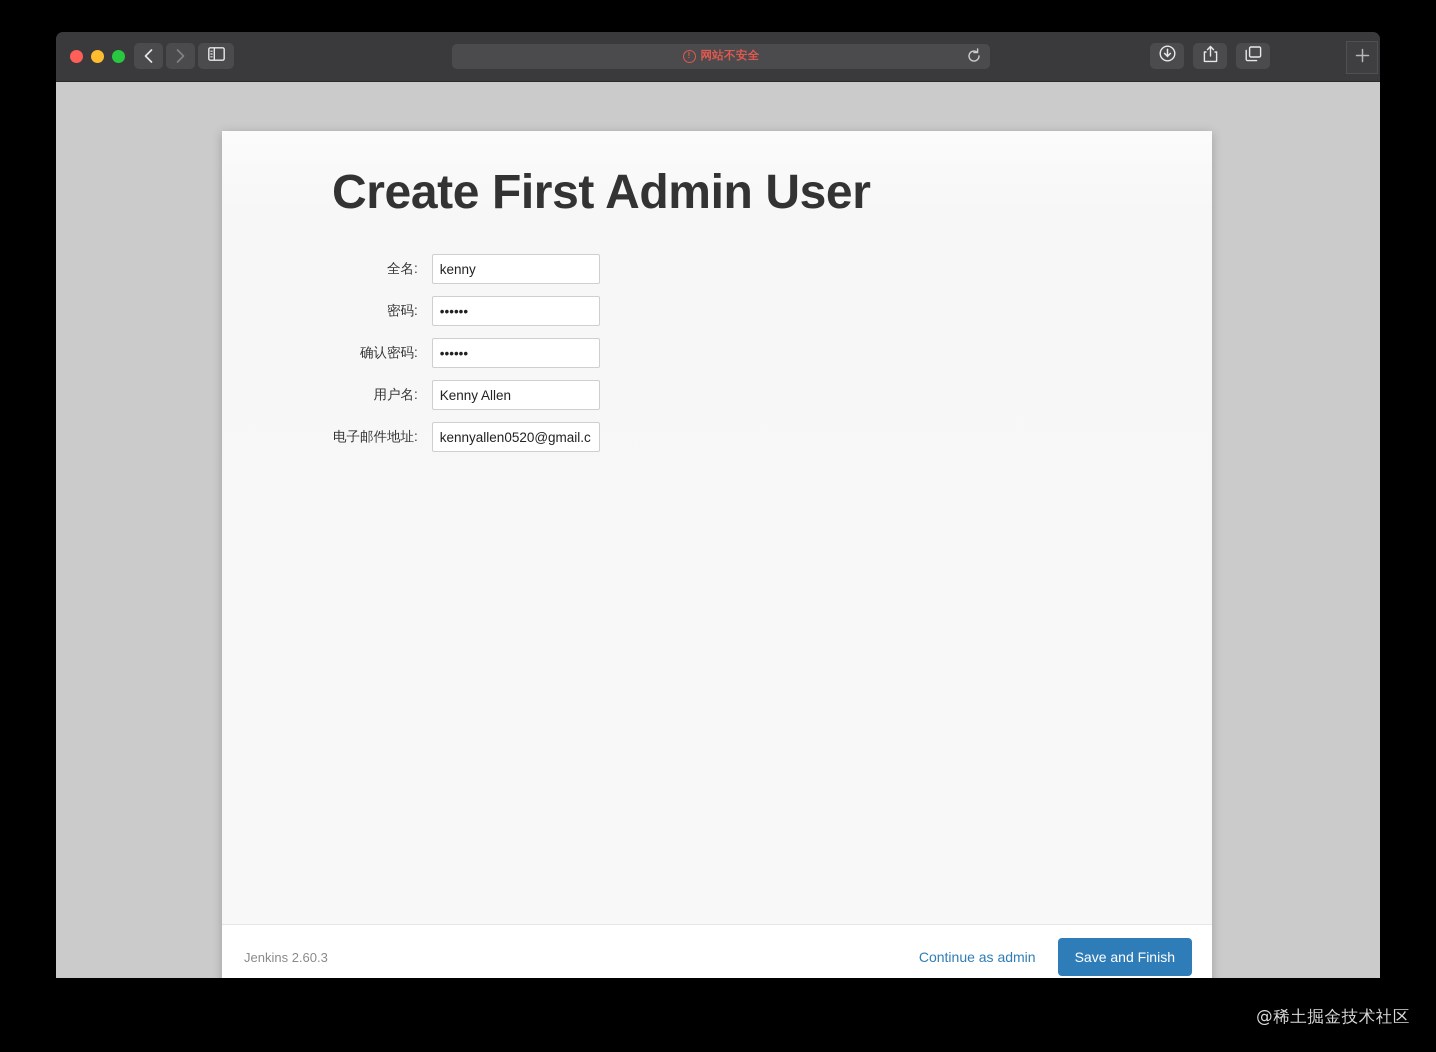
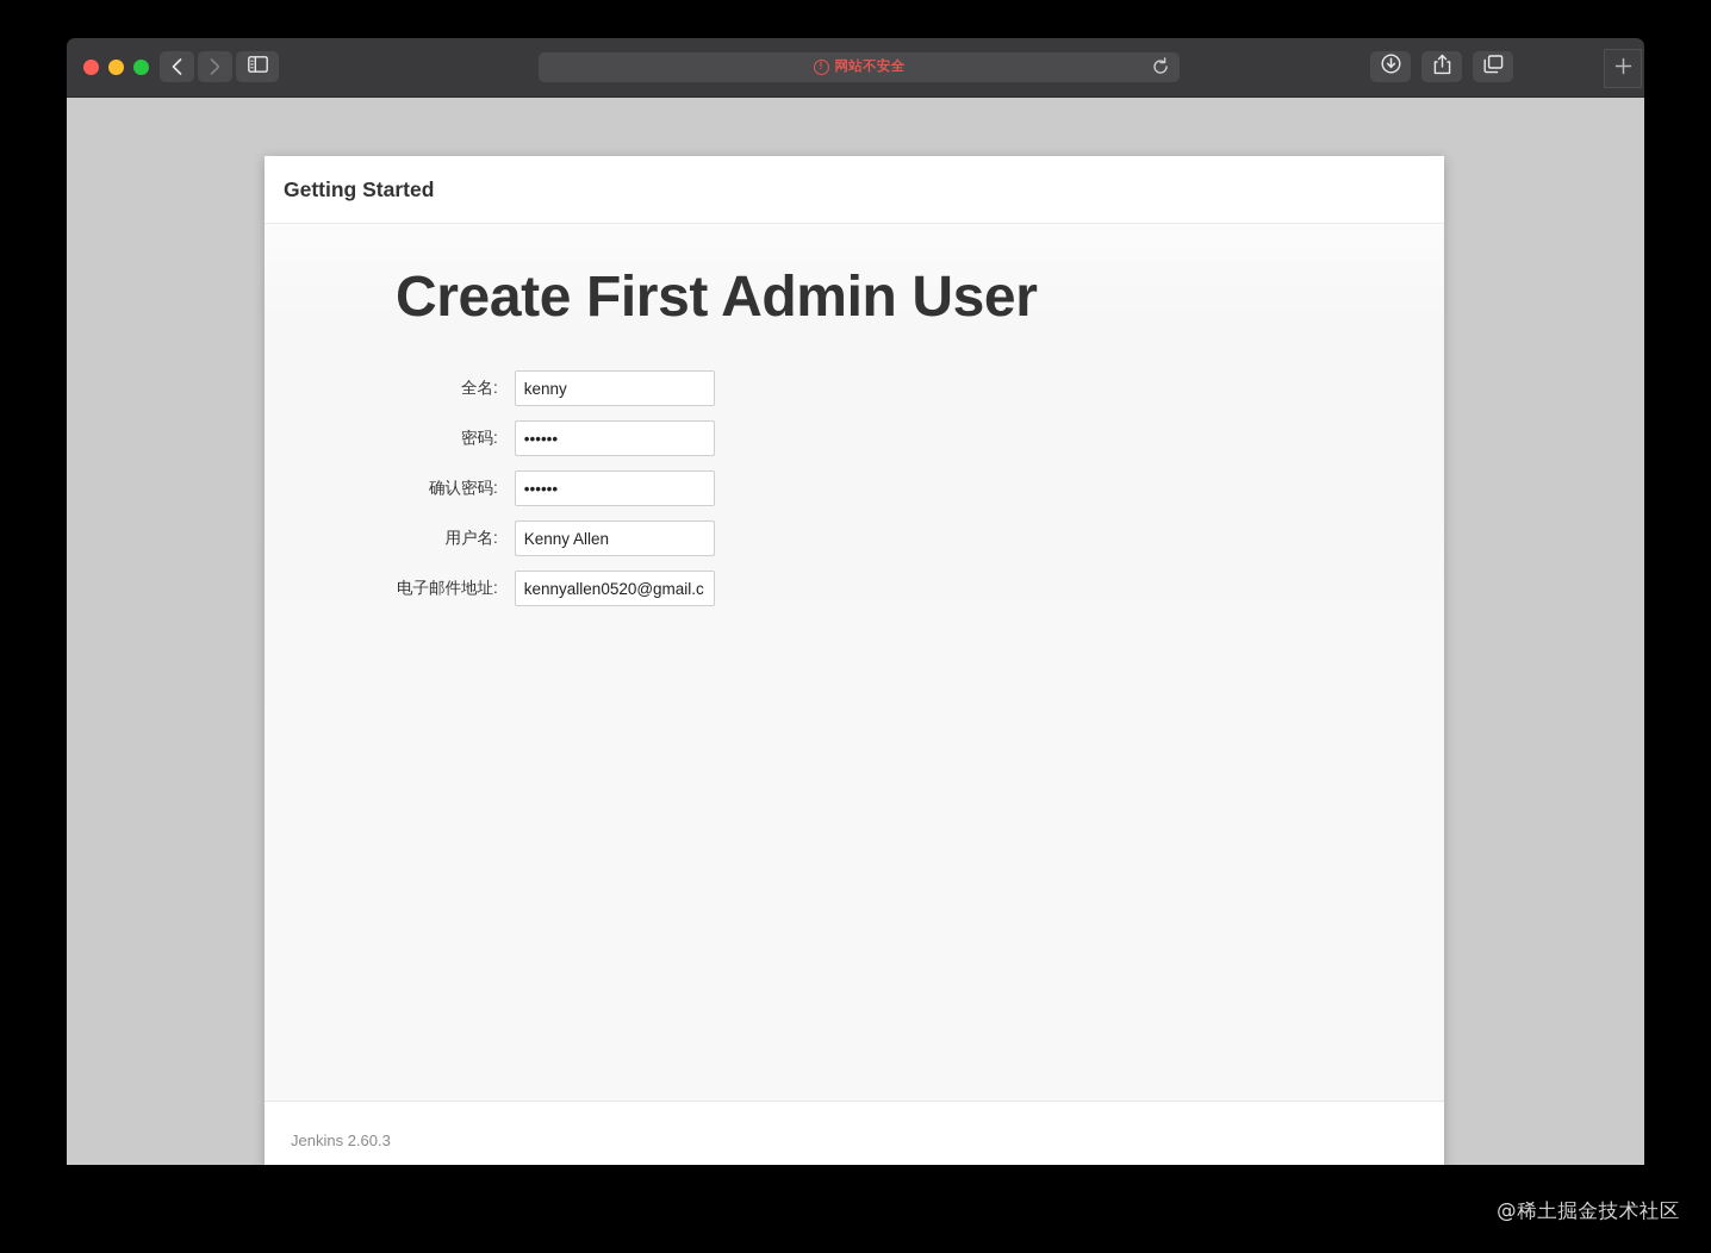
  !
  网站不安全
+ Getting Started
  Create First Admin User
  全名:	kenny
  密码:	••••••
  确认密码:	••••••
  用户名:	Kenny Allen
  电子邮件地址:	kennyallen0520@gmail.c
  Jenkins 2.60.3
- Continue as admin
- Save and Finish
  @稀土掘金技术社区
